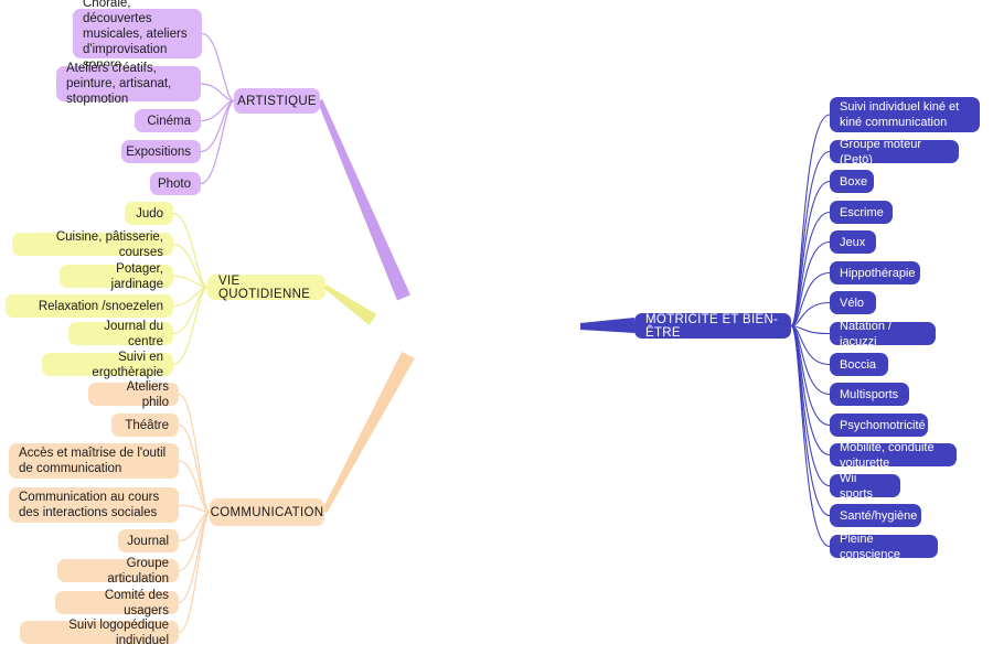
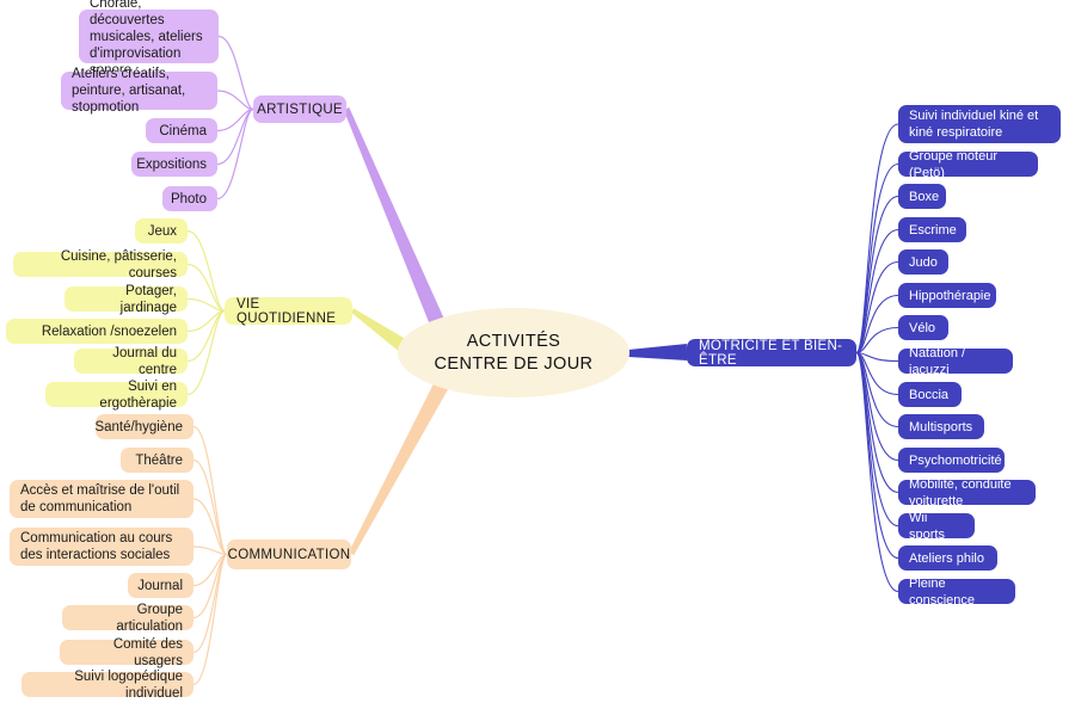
+ ACTIVITÉS
+ CENTRE DE JOUR
  Chorale, découvertes musicales, ateliers d'improvisation
  Ateliers créatifs, peinture, artisanat, stopmotion
  Cinéma
  Expositions
  Photo
  ARTISTIQUE
- Judo
+ Jeux
  Cuisine, pâtisserie, courses
  Potager, jardinage
  Relaxation /snoezelen
  Journal du centre
  Suivi en ergothèrapie
  VIE QUOTIDIENNE
- Ateliers philo
+ Santé/hygiène
  Théâtre
  Accès et maîtrise de l'outil de communication
  Communication au cours des interactions sociales
  Journal
  Groupe articulation
  Comité des usagers
  Suivi logopédique individuel
  COMMUNICATION
- Suivi individuel kiné et kiné communication
+ Suivi individuel kiné et kiné respiratoire
  Groupe moteur (Petö)
  Boxe
  Escrime
- Jeux
+ Judo
  Hippothérapie
  Vélo
  Natation / jacuzzi
  Boccia
  Multisports
  Psychomotricité
  Mobilité, conduite voiturette
  Wii sports
- Santé/hygiène
+ Ateliers philo
  Pleine conscience
  MOTRICITÉ ET BIEN-ÊTRE
